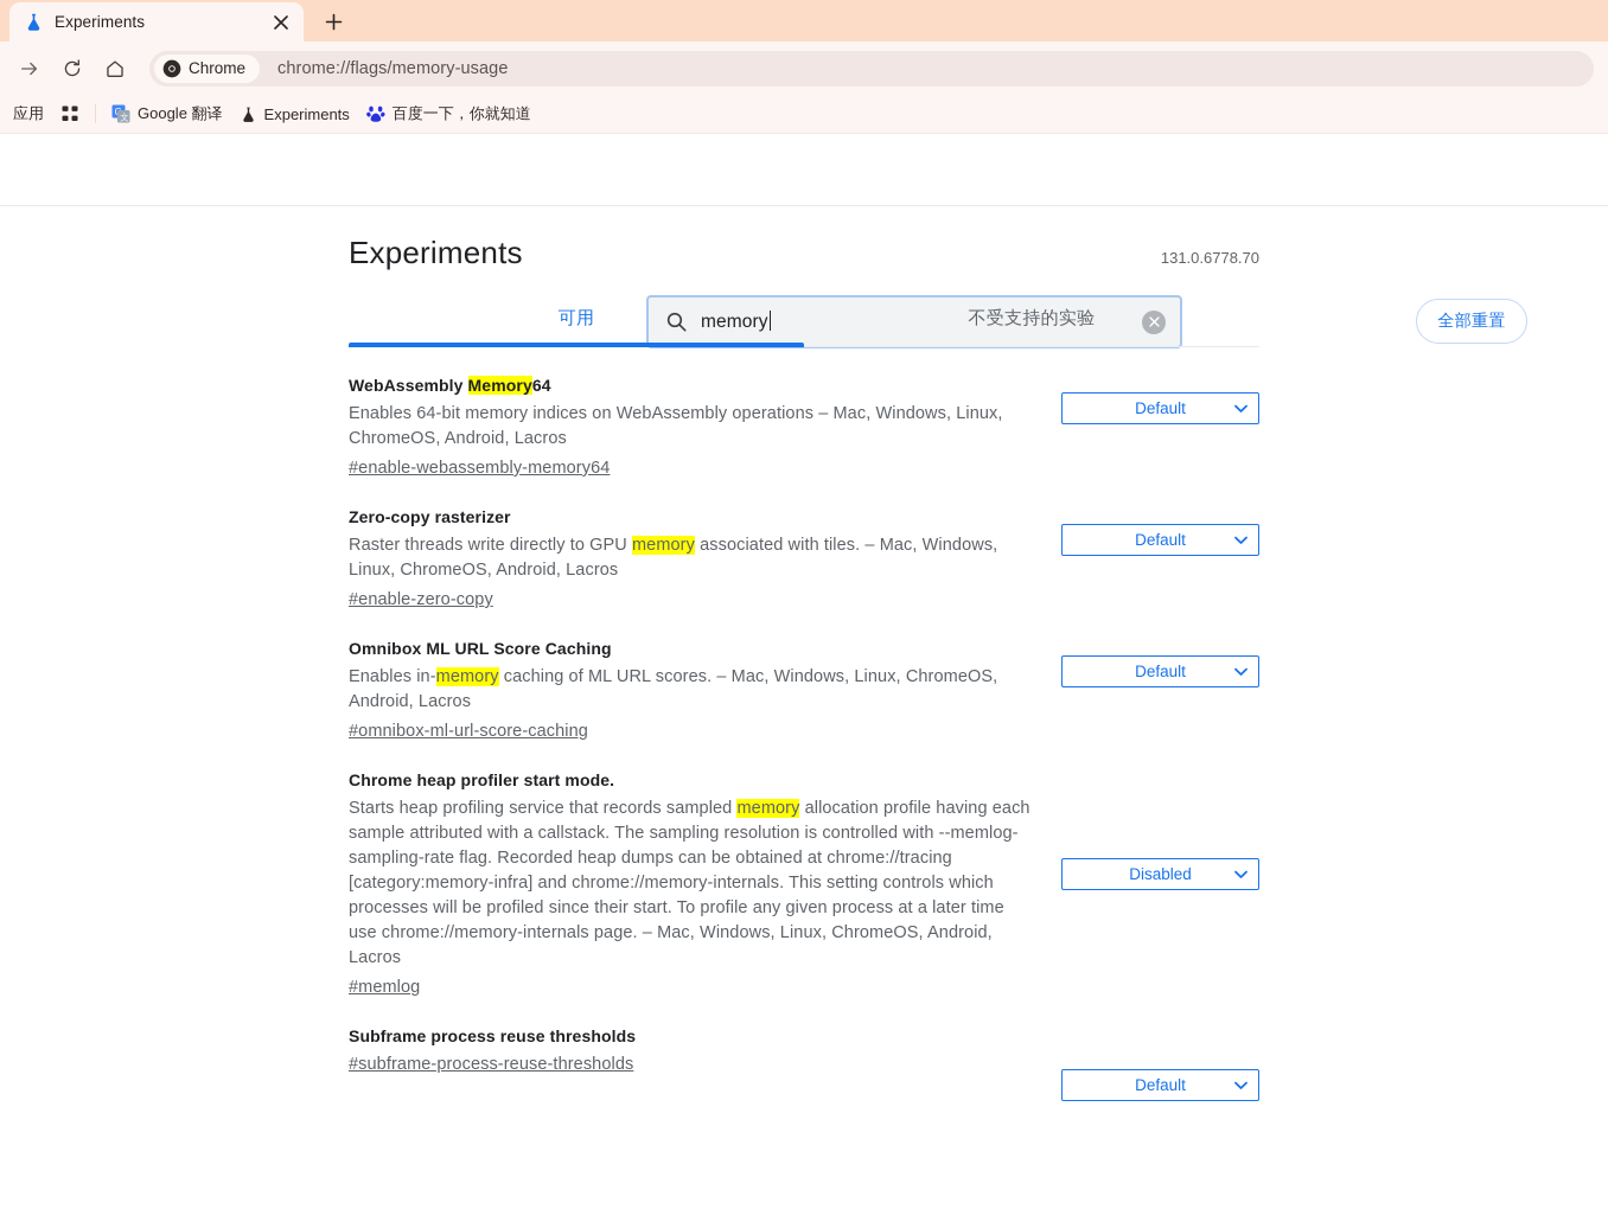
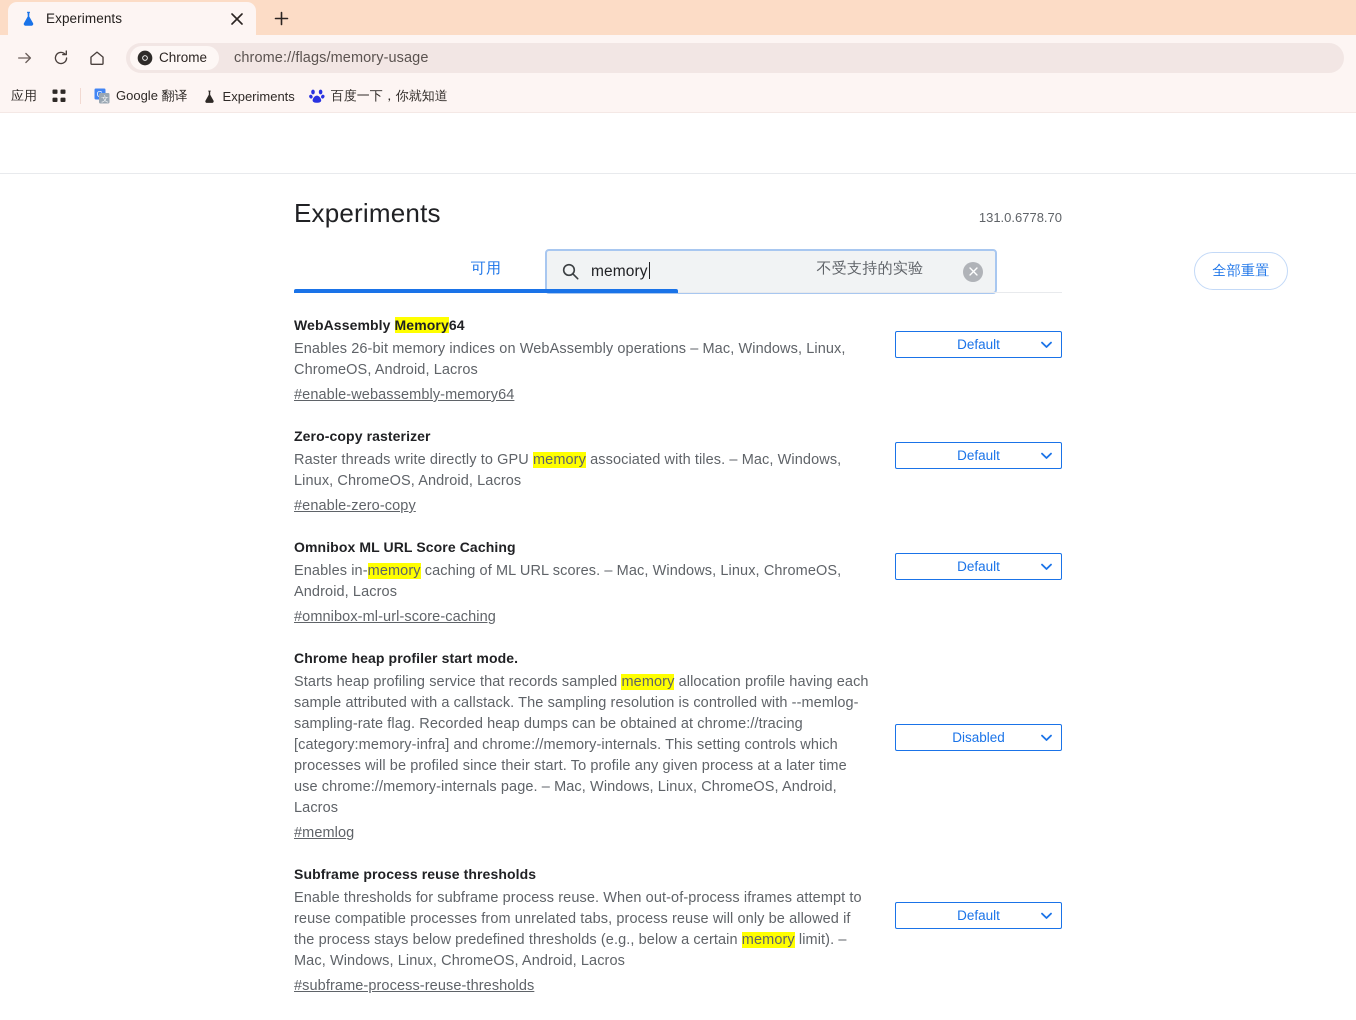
  Experiments
  Chrome
  chrome://flags/memory-usage
  应用
  文
  Google 翻译
  Experiments
  百度一下，你就知道
  全部重置
  Experiments
  131.0.6778.70
  可用
  不受支持的实验
  WebAssembly Memory64
- Enables 64-bit memory indices on WebAssembly operations – Mac, Windows, Linux, ChromeOS, Android, Lacros
+ Enables 26-bit memory indices on WebAssembly operations – Mac, Windows, Linux, ChromeOS, Android, Lacros
  #enable-webassembly-memory64
  Default
  Zero-copy rasterizer
  Raster threads write directly to GPU memory associated with tiles. – Mac, Windows, Linux, ChromeOS, Android, Lacros
  #enable-zero-copy
  Default
  Omnibox ML URL Score Caching
  Enables in-memory caching of ML URL scores. – Mac, Windows, Linux, ChromeOS, Android, Lacros
  #omnibox-ml-url-score-caching
  Default
  Chrome heap profiler start mode.
  Starts heap profiling service that records sampled memory allocation profile having each sample attributed with a callstack. The sampling resolution is controlled with --memlog-sampling-rate flag. Recorded heap dumps can be obtained at chrome://tracing [category:memory-infra] and chrome://memory-internals. This setting controls which processes will be profiled since their start. To profile any given process at a later time use chrome://memory-internals page. – Mac, Windows, Linux, ChromeOS, Android, Lacros
  #memlog
  Disabled
  Subframe process reuse thresholds
+ Enable thresholds for subframe process reuse. When out-of-process iframes attempt to reuse compatible processes from unrelated tabs, process reuse will only be allowed if the process stays below predefined thresholds (e.g., below a certain memory limit). – Mac, Windows, Linux, ChromeOS, Android, Lacros
  #subframe-process-reuse-thresholds
  Default
